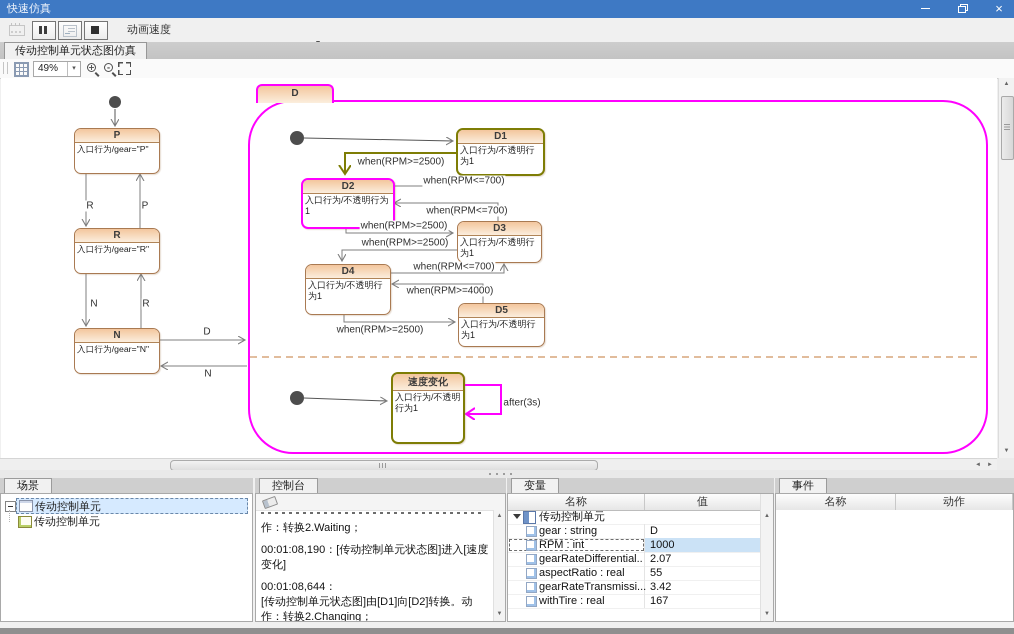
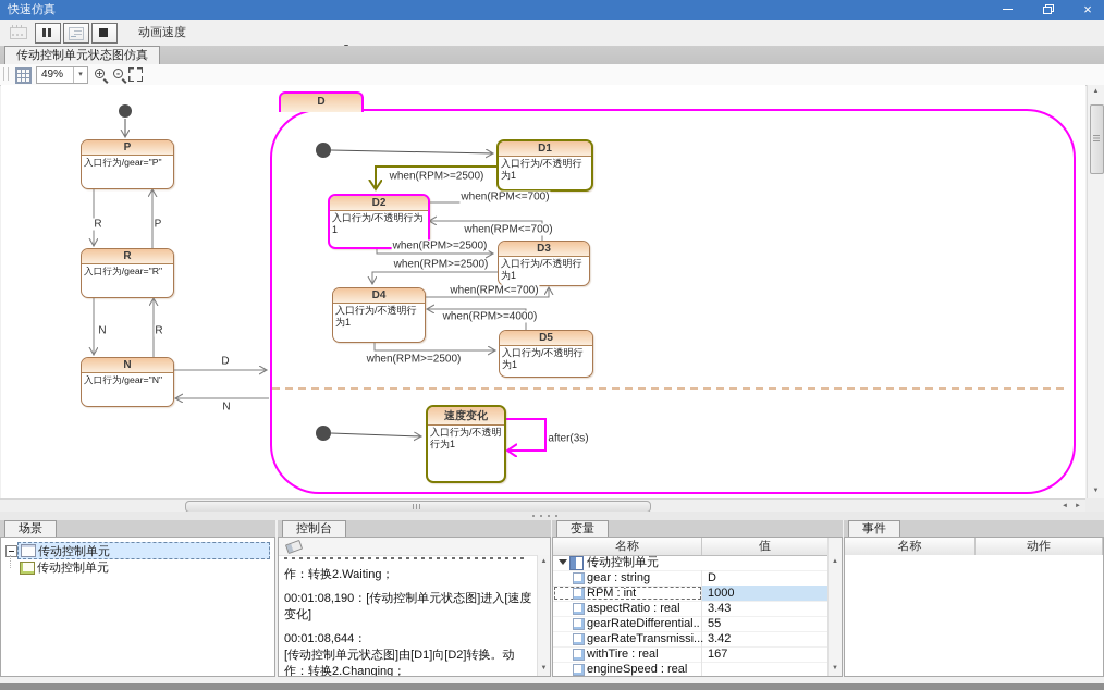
  快速仿真
  ×
  动画速度
  传动控制单元状态图仿真
  49%
  +
  -
  D
  P
  入口行为/gear="P"
  R
  入口行为/gear="R"
  N
  入口行为/gear="N"
  D1
  入口行为/不透明行为1
  D2
  入口行为/不透明行为1
  D3
  入口行为/不透明行为1
  D4
  入口行为/不透明行为1
  D5
  入口行为/不透明行为1
  速度变化
  入口行为/不透明行为1
  R
  P
  N
  R
  D
  N
  when(RPM>=2500)
  when(RPM<=700)
  when(RPM<=700)
  when(RPM>=2500)
  when(RPM>=2500)
  when(RPM<=700)
  when(RPM>=4000)
  when(RPM>=2500)
  after(3s)
  场景
  传动控制单元
  传动控制单元
  控制台
  作：转换2.Waiting；
  00:01:08,190：[传动控制单元状态图]进入[速度变化]
  00:01:08,644：
  [传动控制单元状态图]由[D1]向[D2]转换。动作：转换2.Changing；
  变量
  名称
  值
  传动控制单元
  gear : string
  D
  RPM : int
  1000
- gearRateDifferential..
+ aspectRatio : real
- 2.07
+ 3.43
- aspectRatio : real
+ gearRateDifferential..
  55
  gearRateTransmissi...
  3.42
  withTire : real
  167
+ engineSpeed : real
  事件
  名称
  动作
